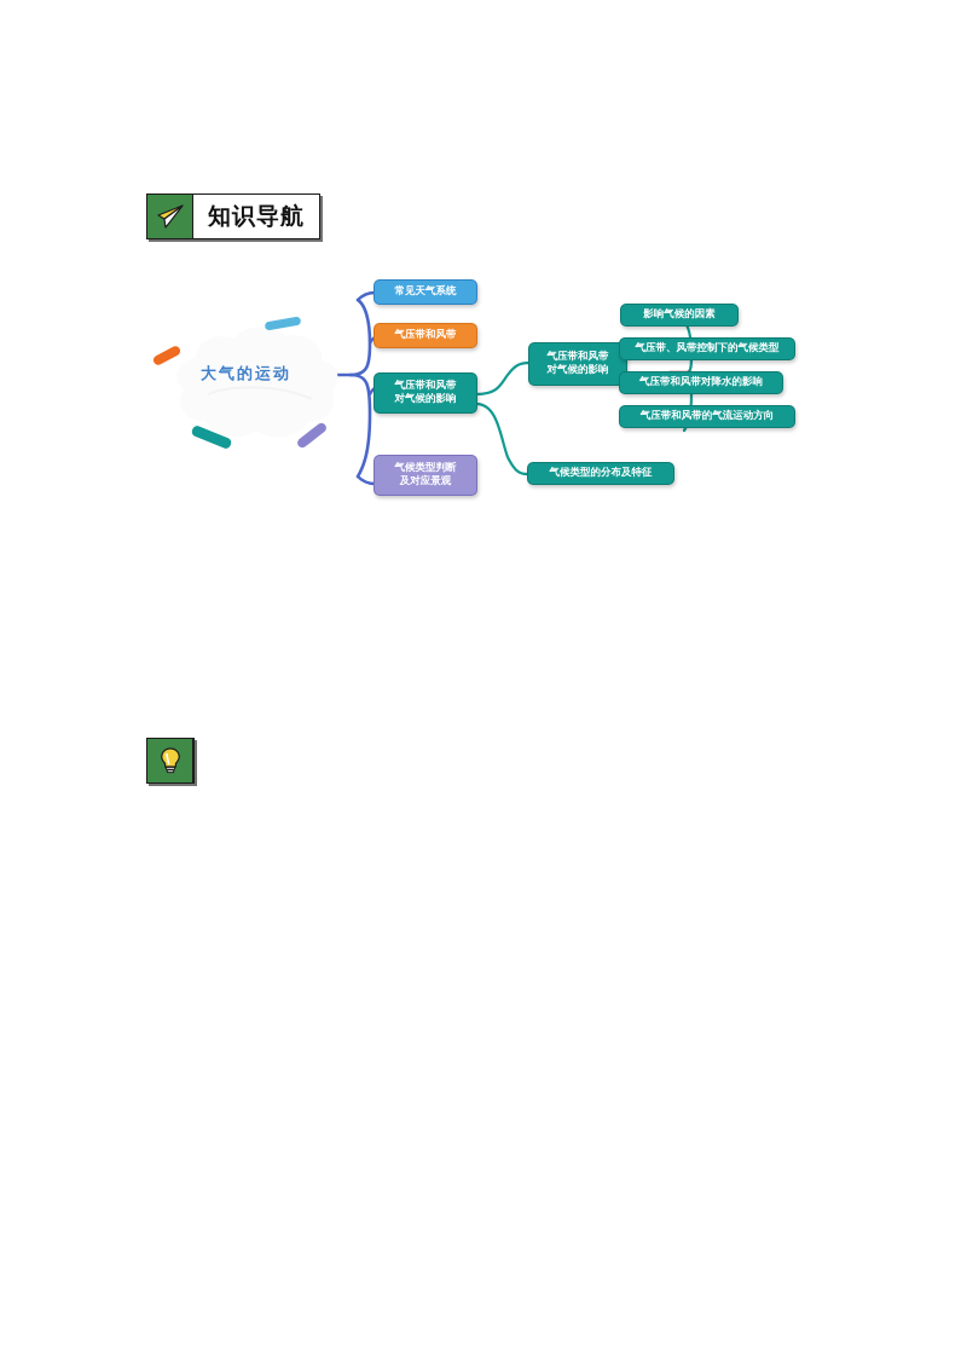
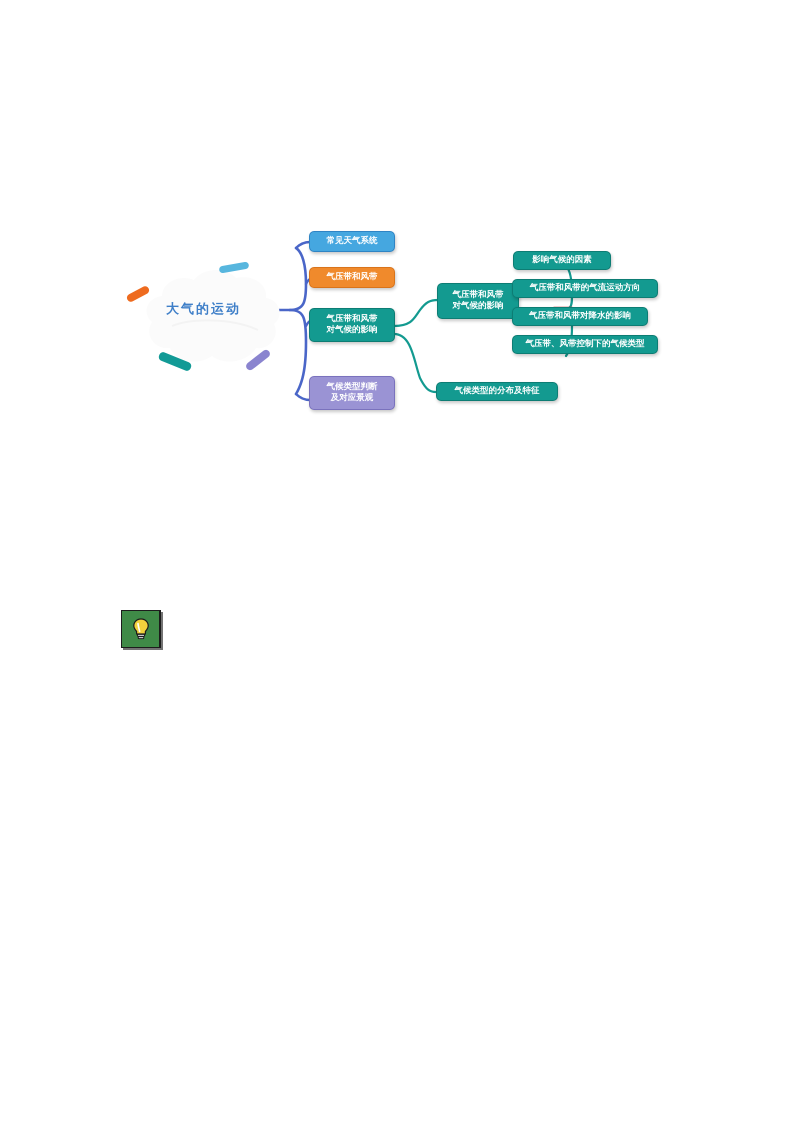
- 知识导航
  大气的运动
  常见天气系统
  气压带和风带
  气压带和风带
  对气候的影响
  气候类型判断
  及对应景观
  气压带和风带
  对气候的影响
  影响气候的因素
- 气压带、风带控制下的气候类型
+ 气压带和风带的气流运动方向
  气压带和风带对降水的影响
- 气压带和风带的气流运动方向
+ 气压带、风带控制下的气候类型
  气候类型的分布及特征
